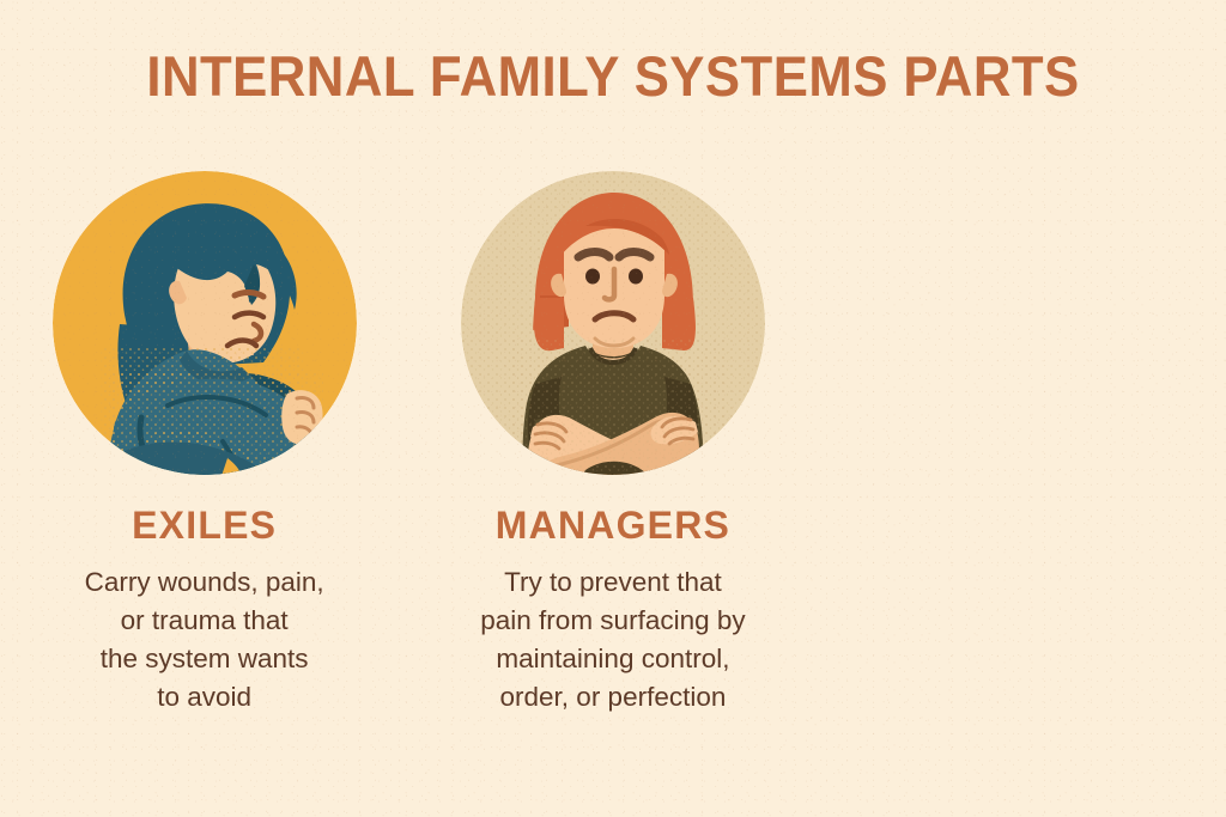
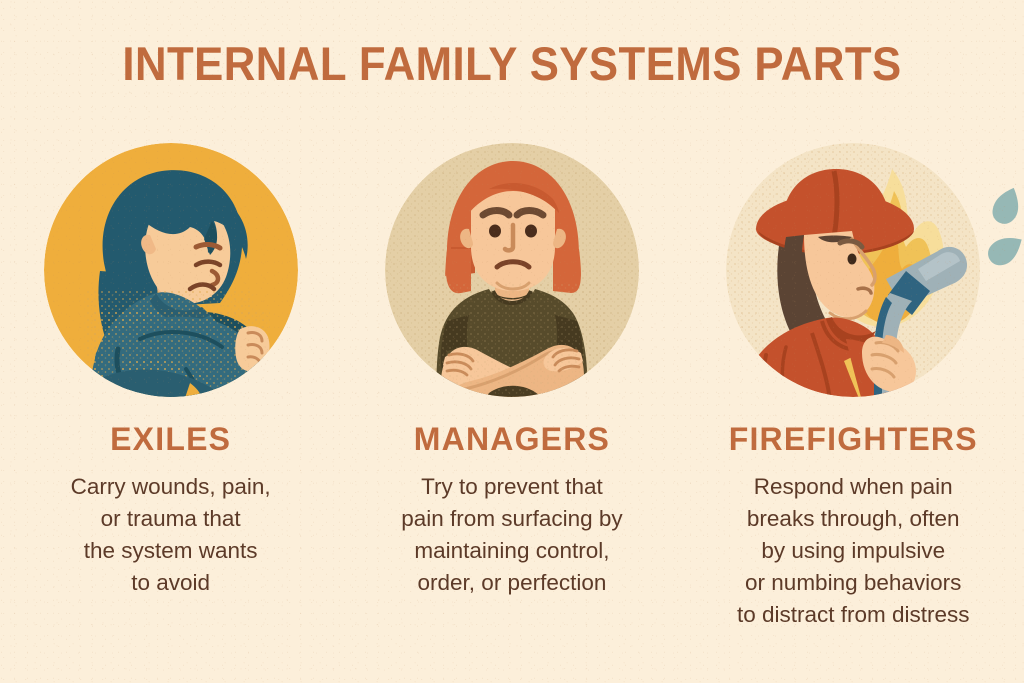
  INTERNAL FAMILY SYSTEMS PARTS
  EXILES
  Carry wounds, pain,
  or trauma that
  the system wants
  to avoid
  MANAGERS
  Try to prevent that
  pain from surfacing by
  maintaining control,
  order, or perfection
+ FIREFIGHTERS
+ Respond when pain
+ breaks through, often
+ by using impulsive
+ or numbing behaviors
+ to distract from distress
